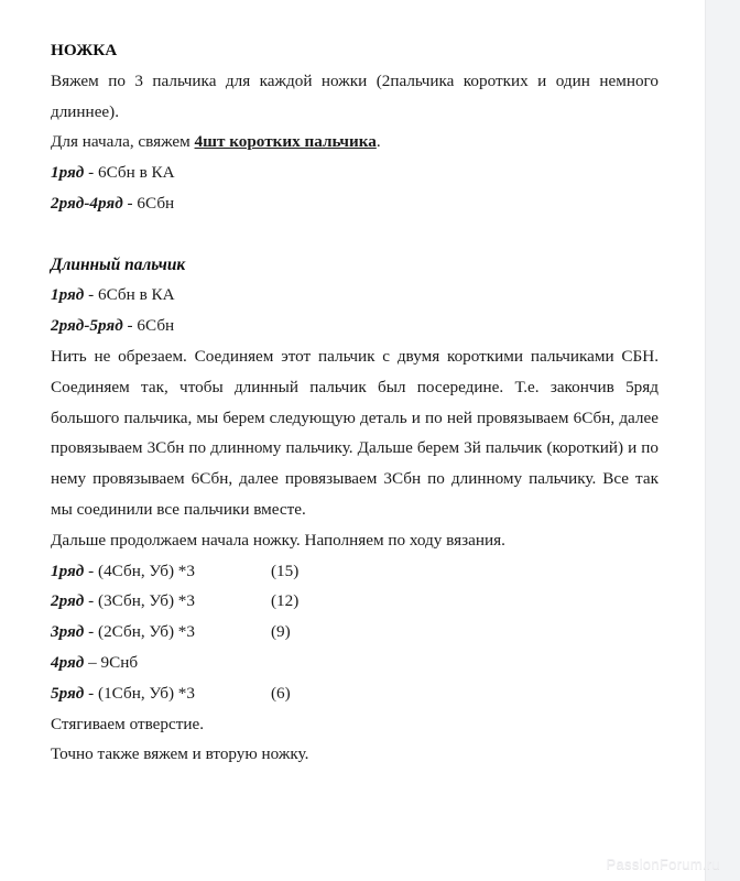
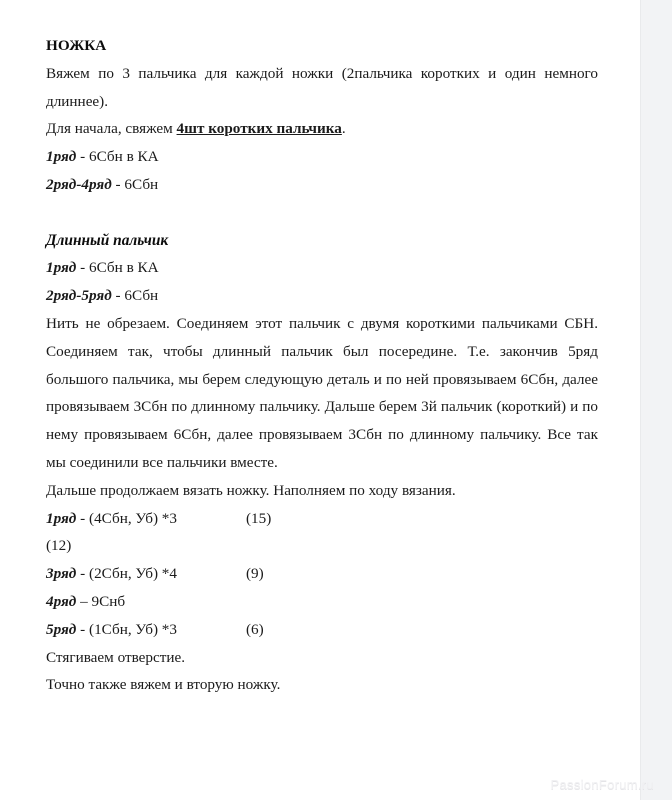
  НОЖКА
  Вяжем по 3 пальчика для каждой ножки (2пальчика коротких и один немного длиннее).
  Для начала, свяжем 4шт коротких пальчика.
  1ряд - 6Сбн в КА
  2ряд-4ряд - 6Сбн
  Длинный пальчик
  1ряд - 6Сбн в КА
  2ряд-5ряд - 6Сбн
  Нить не обрезаем. Соединяем этот пальчик с двумя короткими пальчиками СБН. Соединяем так, чтобы длинный пальчик был посередине. Т.е. закончив 5ряд большого пальчика, мы берем следующую деталь и по ней провязываем 6Сбн, далее провязываем 3Сбн по длинному пальчику. Дальше берем 3й пальчик (короткий) и по нему провязываем 6Сбн, далее провязываем 3Сбн по длинному пальчику. Все так мы соединили все пальчики вместе.
- Дальше продолжаем начала ножку. Наполняем по ходу вязания.
+ Дальше продолжаем вязать ножку. Наполняем по ходу вязания.
  1ряд - (4Сбн, Уб) *3
  (15)
- 2ряд - (3Сбн, Уб) *3
  (12)
- 3ряд - (2Сбн, Уб) *3
+ 3ряд - (2Сбн, Уб) *4
  (9)
  4ряд – 9Снб
  5ряд - (1Сбн, Уб) *3
  (6)
  Стягиваем отверстие.
  Точно также вяжем и вторую ножку.
  PassionForum.ru
